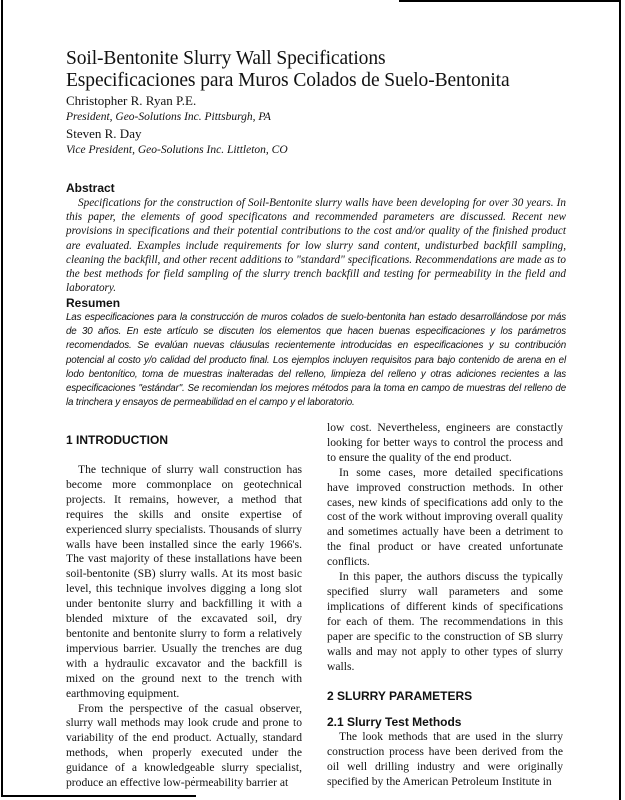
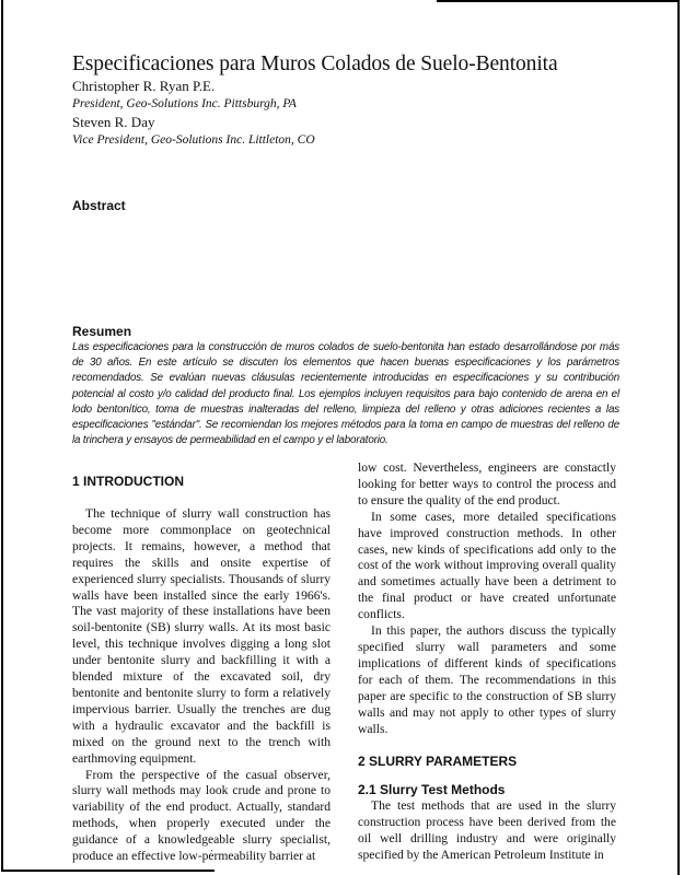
- Soil-Bentonite Slurry Wall Specifications
  Especificaciones para Muros Colados de Suelo-Bentonita
  Christopher R. Ryan P.E.
  President, Geo-Solutions Inc. Pittsburgh, PA
  Steven R. Day
  Vice President, Geo-Solutions Inc. Littleton, CO
  Abstract
- Specifications for the construction of Soil-Bentonite slurry walls have been developing for over 30 years. In this paper, the elements of good specificatons and recommended parameters are discussed. Recent new provisions in specifications and their potential contributions to the cost and/or quality of the finished product are evaluated. Examples include requirements for low slurry sand content, undisturbed backfill sampling, cleaning the backfill, and other recent additions to "standard" specifications. Recommendations are made as to the best methods for field sampling of the slurry trench backfill and testing for permeability in the field and laboratory.
  Resumen
  Las especificaciones para la construcción de muros colados de suelo-bentonita han estado desarrollándose por más de 30 años. En este artículo se discuten los elementos que hacen buenas especificaciones y los parámetros recomendados. Se evalúan nuevas cláusulas recientemente introducidas en especificaciones y su contribución potencial al costo y/o calidad del producto final. Los ejemplos incluyen requisitos para bajo contenido de arena en el lodo bentonítico, toma de muestras inalteradas del relleno, limpieza del relleno y otras adiciones recientes a las especificaciones "estándar". Se recomiendan los mejores métodos para la toma en campo de muestras del relleno de la trinchera y ensayos de permeabilidad en el campo y el laboratorio.
  1 INTRODUCTION
  The technique of slurry wall construction has become more commonplace on geotechnical projects. It remains, however, a method that requires the skills and onsite expertise of experienced slurry specialists. Thousands of slurry walls have been installed since the early 1966's. The vast majority of these installations have been soil-bentonite (SB) slurry walls. At its most basic level, this technique involves digging a long slot under bentonite slurry and backfilling it with a blended mixture of the excavated soil, dry bentonite and bentonite slurry to form a relatively impervious barrier. Usually the trenches are dug with a hydraulic excavator and the backfill is mixed on the ground next to the trench with earthmoving equipment.
  From the perspective of the casual observer, slurry wall methods may look crude and prone to variability of the end product. Actually, standard methods, when properly executed under the guidance of a knowledgeable slurry specialist, produce an effective low-permeability barrier at
  low cost. Nevertheless, engineers are constactly looking for better ways to control the process and to ensure the quality of the end product.
  In some cases, more detailed specifications have improved construction methods. In other cases, new kinds of specifications add only to the cost of the work without improving overall quality and sometimes actually have been a detriment to the final product or have created unfortunate conflicts.
  In this paper, the authors discuss the typically specified slurry wall parameters and some implications of different kinds of specifications for each of them. The recommendations in this paper are specific to the construction of SB slurry walls and may not apply to other types of slurry walls.
  2 SLURRY PARAMETERS
  2.1 Slurry Test Methods
- The look methods that are used in the slurry construction process have been derived from the oil well drilling industry and were originally specified by the American Petroleum Institute in
+ The test methods that are used in the slurry construction process have been derived from the oil well drilling industry and were originally specified by the American Petroleum Institute in
